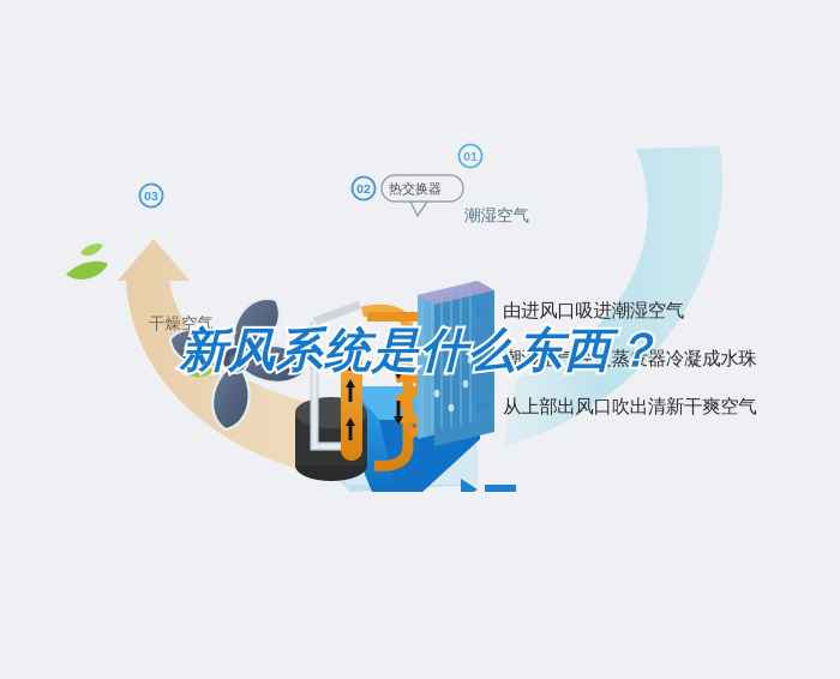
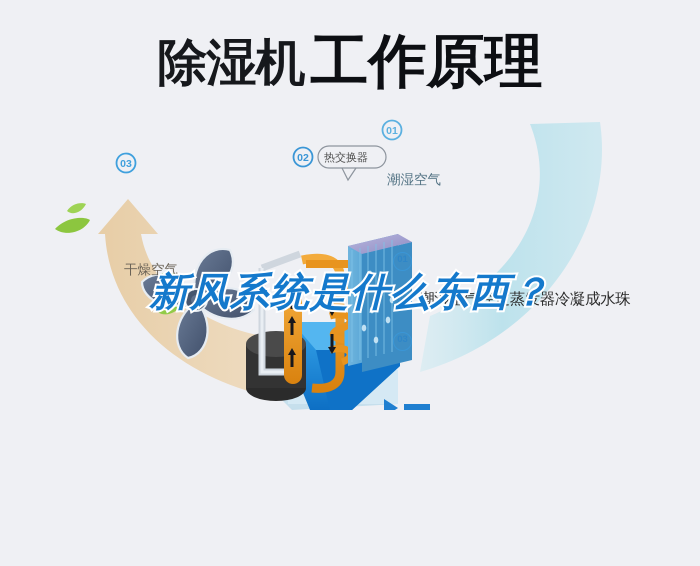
+ 除湿机工作原理
  热交换器
  03
  02
  01
  干燥空气
  潮湿空气
- 由进风口吸进潮湿空气
  02
  潮湿空气经过蒸发器冷凝成水珠
- 从上部出风口吹出清新干爽空气
  新风系统是什么东西？
